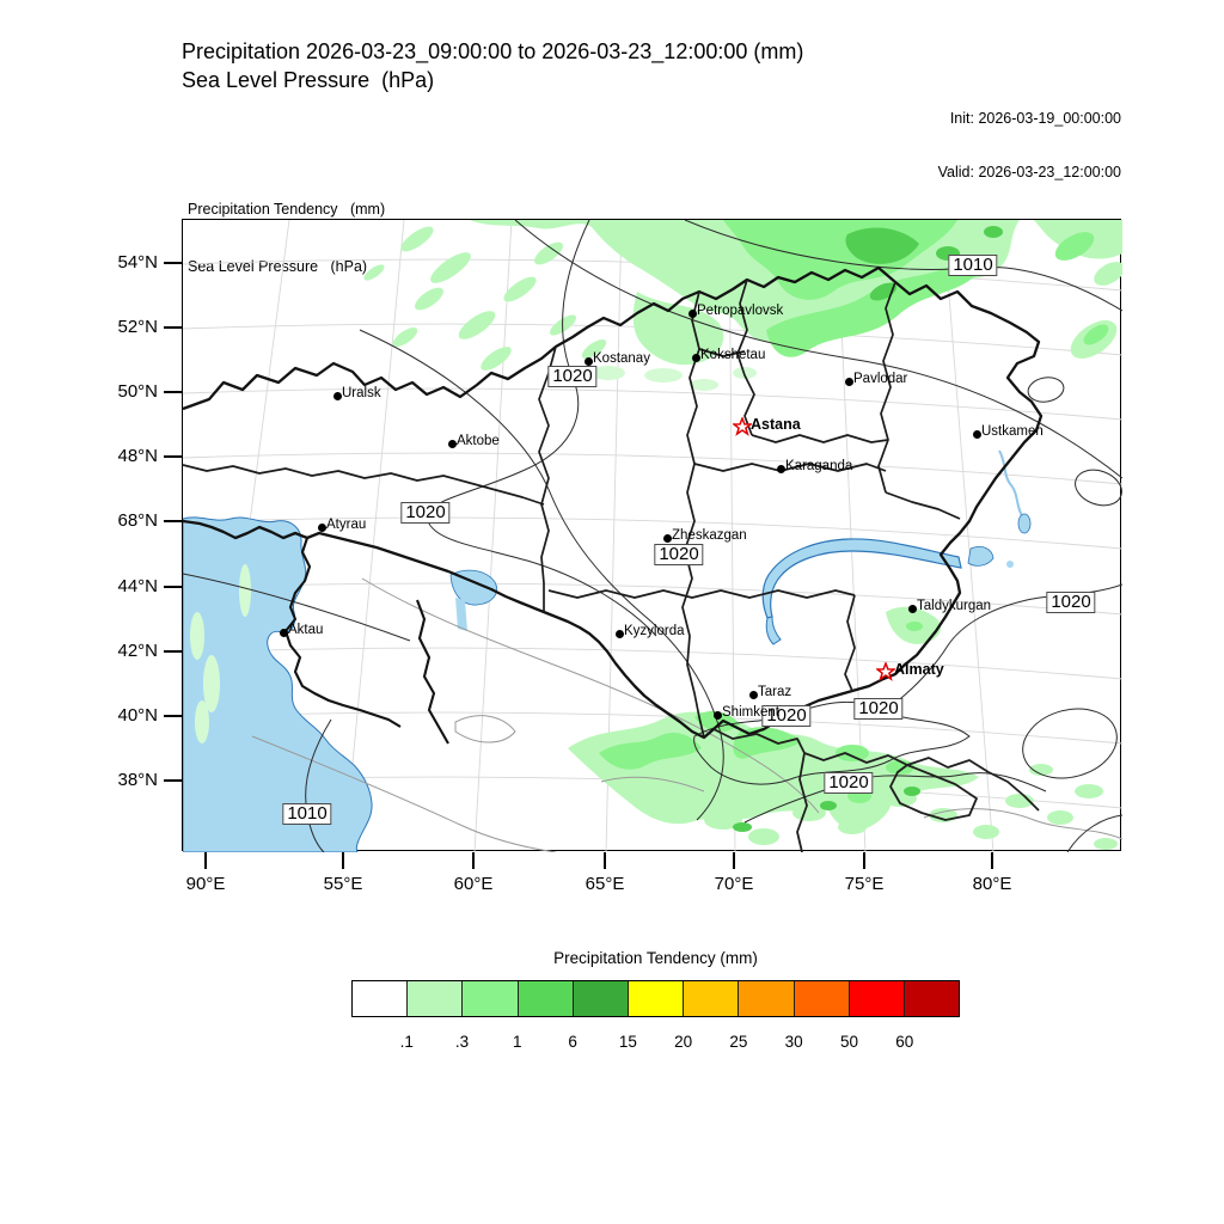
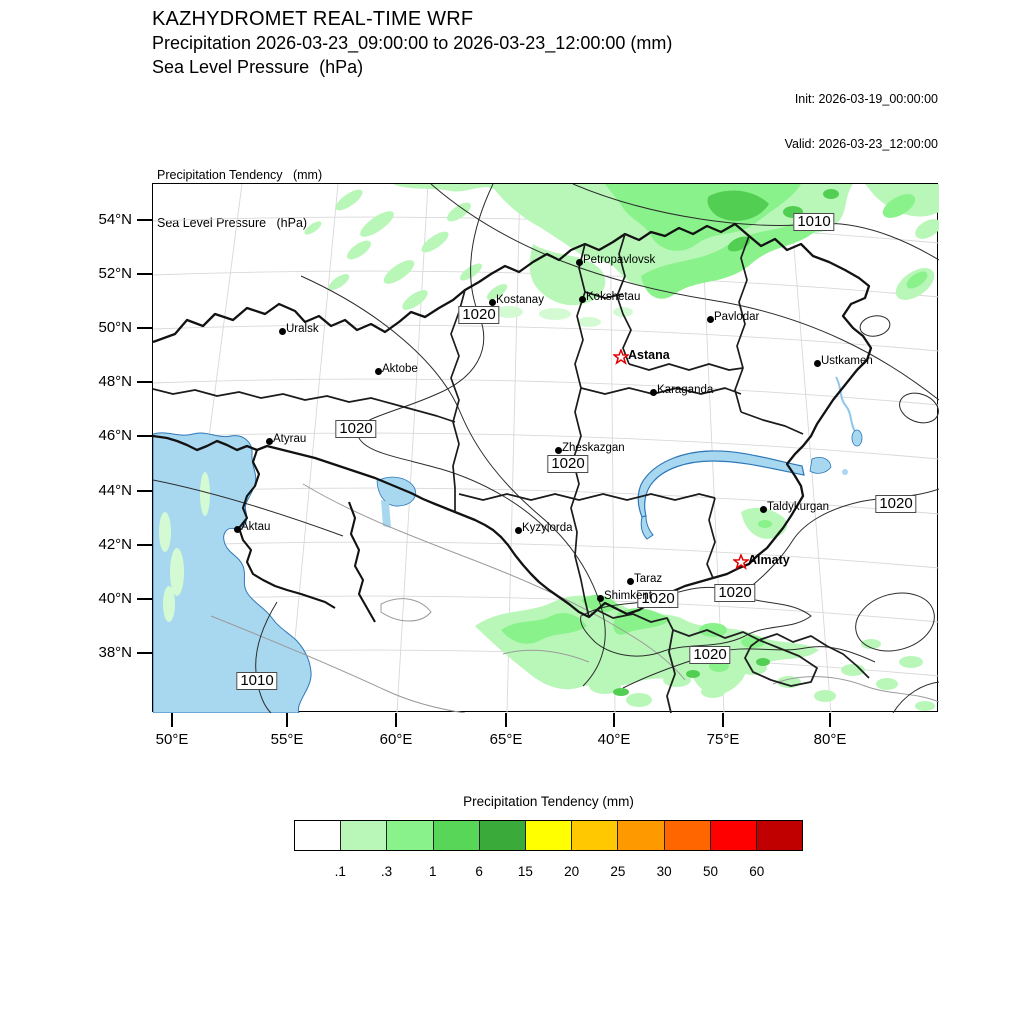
+ KAZHYDROMET REAL-TIME WRF
  Precipitation 2026-03-23_09:00:00 to 2026-03-23_12:00:00 (mm)
  Sea Level Pressure (hPa)
  Init: 2026-03-19_00:00:00
  Valid: 2026-03-23_12:00:00
  Precipitation Tendency (mm)
  Sea Level Pressure (hPa)
  1010
  1020
  1020
  1020
  1020
  1020
  1020
  1020
  1010
  Petropavlovsk
  Kostanay
  Kokshetau
  Pavlodar
  Uralsk
  Astana
  Aktobe
  Ustkamen
  Karaganda
  Atyrau
  Zheskazgan
  Aktau
  Kyzylorda
  Taldykurgan
  Almaty
  Taraz
  Shimkent
  54°N
  52°N
  50°N
  48°N
- 68°N
+ 46°N
  44°N
  42°N
  40°N
  38°N
- 90°E
+ 50°E
  55°E
  60°E
  65°E
- 70°E
+ 40°E
  75°E
  80°E
  Precipitation Tendency (mm)
  .1
  .3
  1
  6
  15
  20
  25
  30
  50
  60
